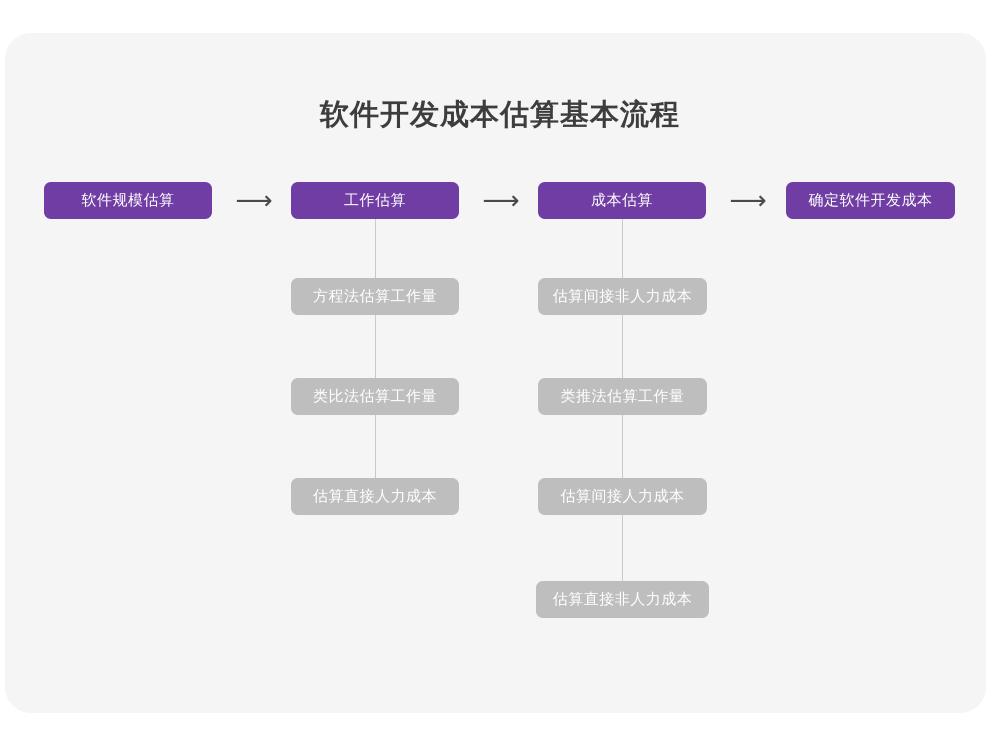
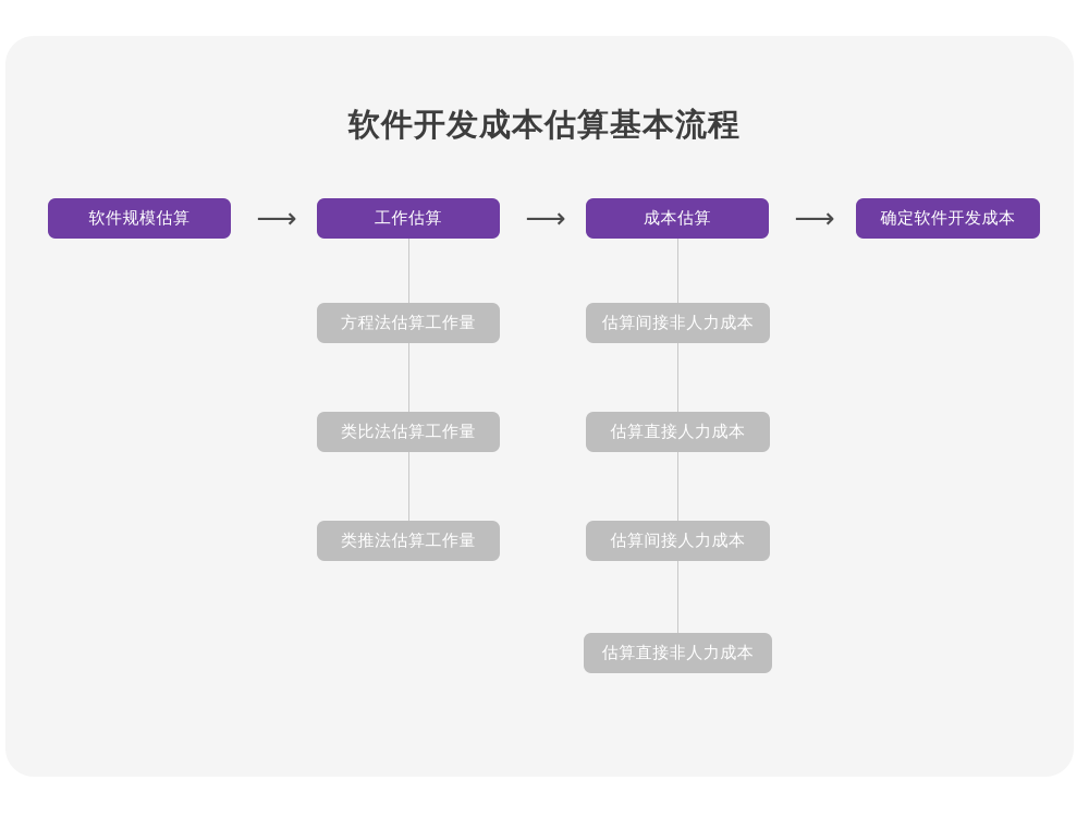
  软件开发成本估算基本流程
  软件规模估算
  ⟶
  工作估算
  ⟶
  成本估算
  ⟶
  确定软件开发成本
  方程法估算工作量
  类比法估算工作量
- 估算直接人力成本
+ 类推法估算工作量
  估算间接非人力成本
- 类推法估算工作量
+ 估算直接人力成本
  估算间接人力成本
  估算直接非人力成本
